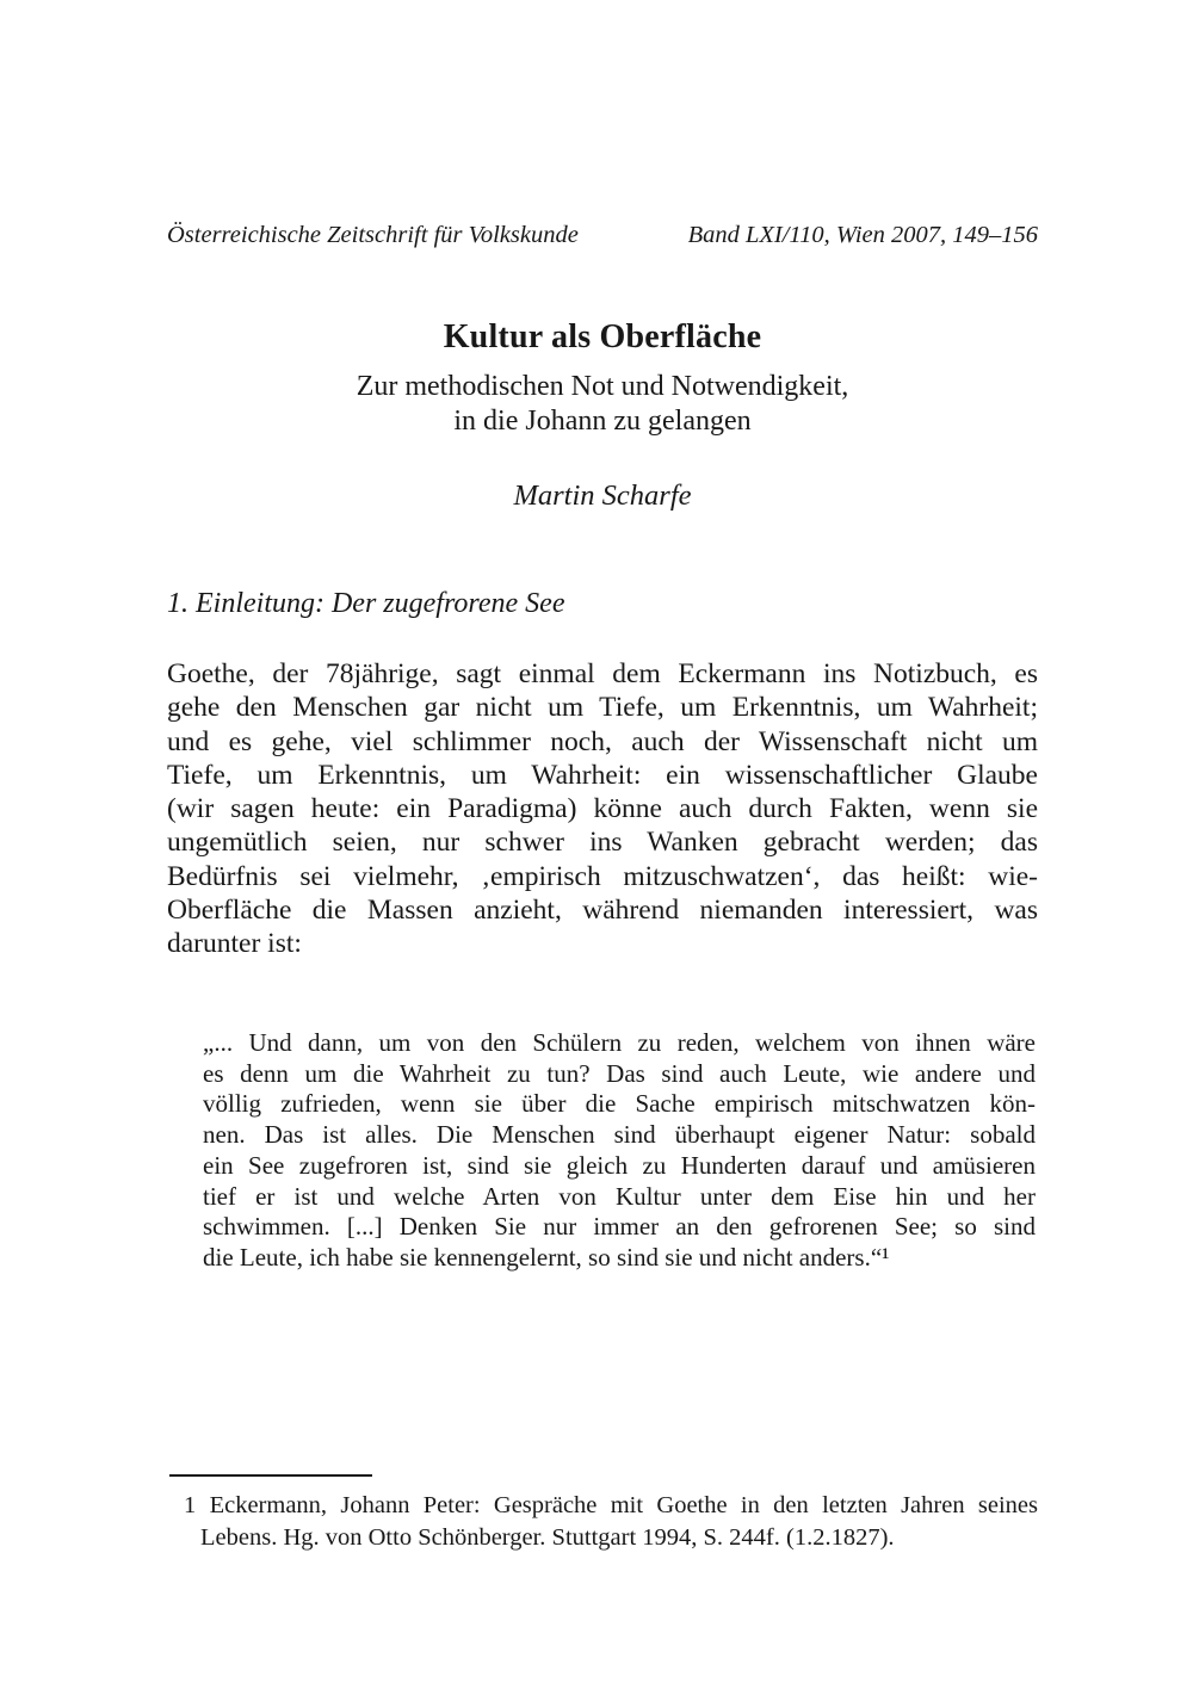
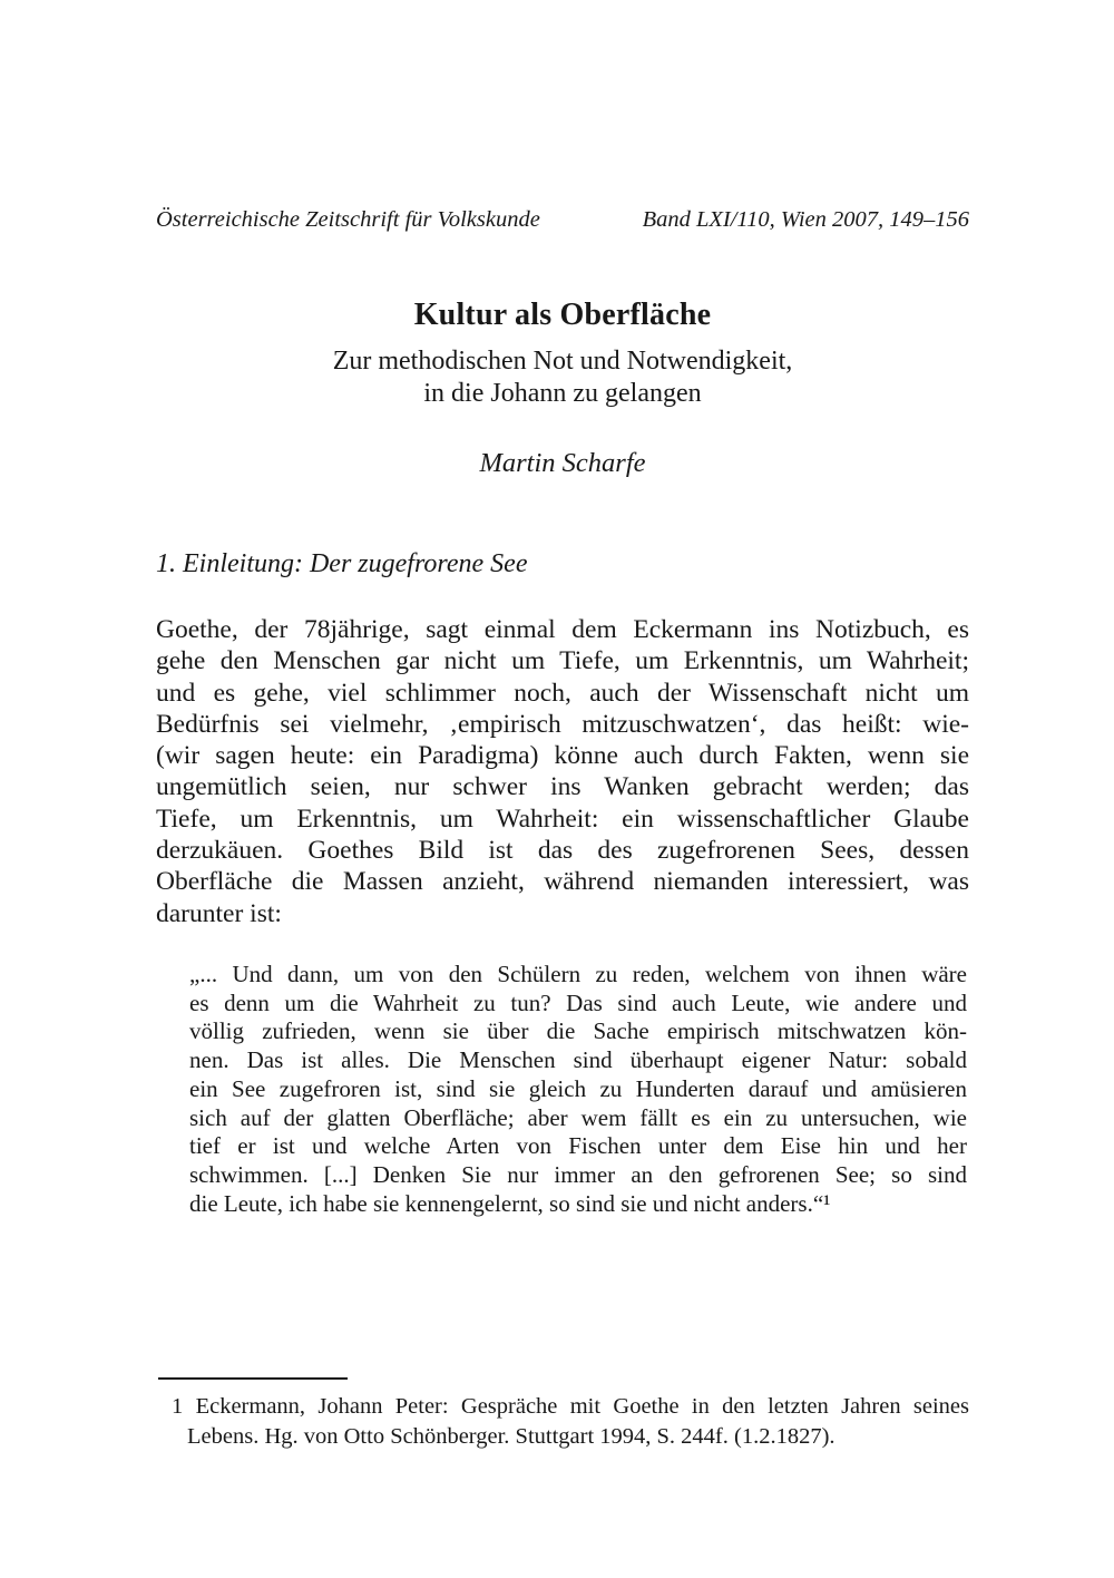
  Österreichische Zeitschrift für Volkskunde
  Band LXI/110, Wien 2007, 149–156
  Kultur als Oberfläche
  Zur methodischen Not und Notwendigkeit,
  in die Johann zu gelangen
  Martin Scharfe
  1. Einleitung: Der zugefrorene See
  Goethe, der 78jährige, sagt einmal dem Eckermann ins Notizbuch, es
  gehe den Menschen gar nicht um Tiefe, um Erkenntnis, um Wahrheit;
  und es gehe, viel schlimmer noch, auch der Wissenschaft nicht um
- Tiefe, um Erkenntnis, um Wahrheit: ein wissenschaftlicher Glaube
+ Bedürfnis sei vielmehr, ‚empirisch mitzuschwatzen‘, das heißt: wie-
  (wir sagen heute: ein Paradigma) könne auch durch Fakten, wenn sie
  ungemütlich seien, nur schwer ins Wanken gebracht werden; das
- Bedürfnis sei vielmehr, ‚empirisch mitzuschwatzen‘, das heißt: wie-
+ Tiefe, um Erkenntnis, um Wahrheit: ein wissenschaftlicher Glaube
+ derzukäuen. Goethes Bild ist das des zugefrorenen Sees, dessen
  Oberfläche die Massen anzieht, während niemanden interessiert, was
  darunter ist:
  „... Und dann, um von den Schülern zu reden, welchem von ihnen wäre
  es denn um die Wahrheit zu tun? Das sind auch Leute, wie andere und
  völlig zufrieden, wenn sie über die Sache empirisch mitschwatzen kön-
  nen. Das ist alles. Die Menschen sind überhaupt eigener Natur: sobald
  ein See zugefroren ist, sind sie gleich zu Hunderten darauf und amüsieren
+ sich auf der glatten Oberfläche; aber wem fällt es ein zu untersuchen, wie
- tief er ist und welche Arten von Kultur unter dem Eise hin und her
+ tief er ist und welche Arten von Fischen unter dem Eise hin und her
  schwimmen. [...] Denken Sie nur immer an den gefrorenen See; so sind
  die Leute, ich habe sie kennengelernt, so sind sie und nicht anders.“¹
  1 Eckermann, Johann Peter: Gespräche mit Goethe in den letzten Jahren seines
  Lebens. Hg. von Otto Schönberger. Stuttgart 1994, S. 244f. (1.2.1827).
